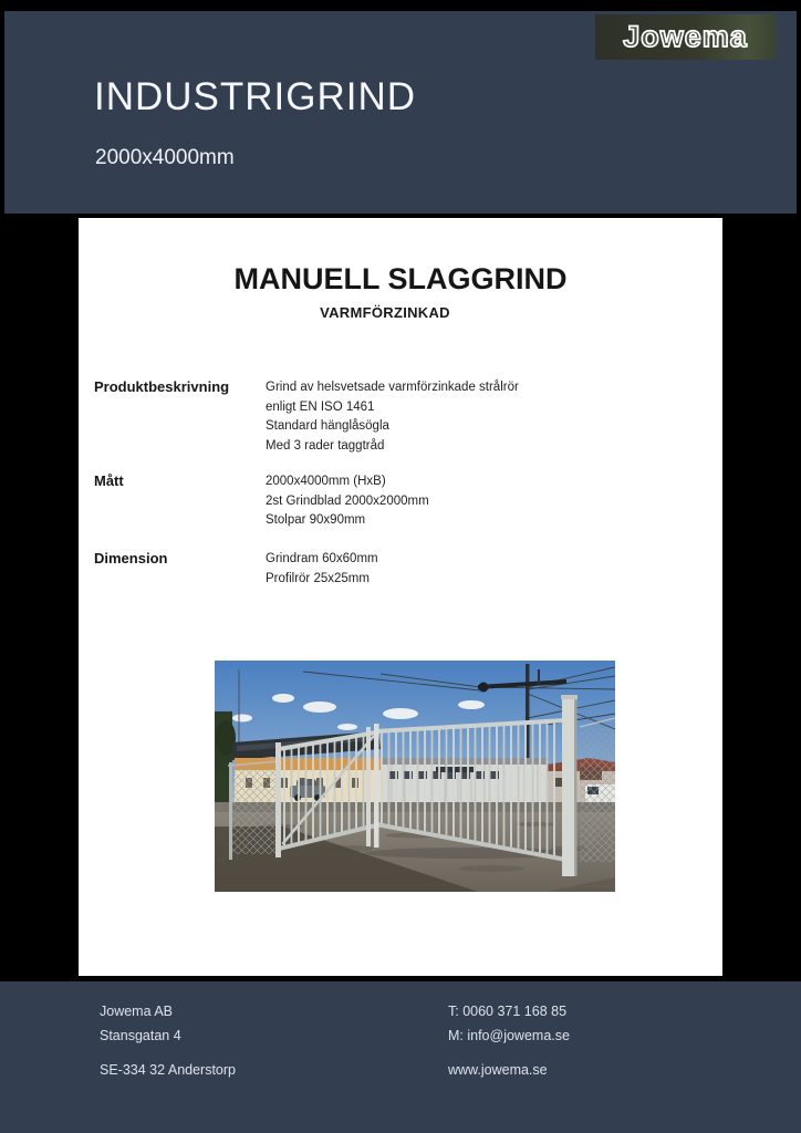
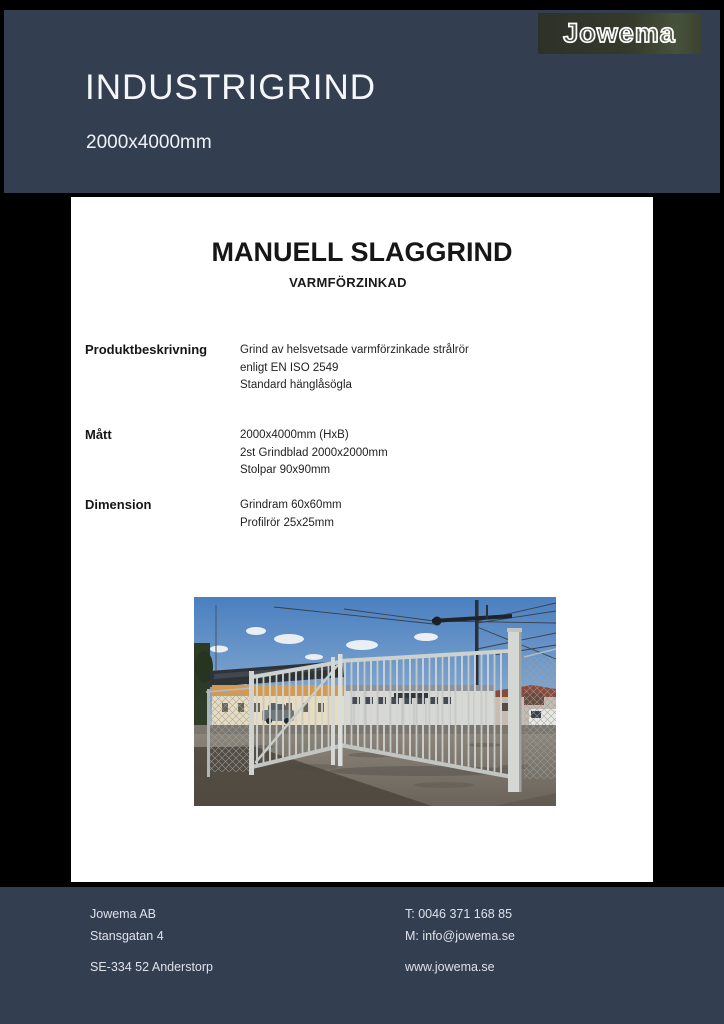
  Jowema
  INDUSTRIGRIND
  2000x4000mm
  MANUELL SLAGGRIND
  VARMFÖRZINKAD
  Produktbeskrivning
  Grind av helsvetsade varmförzinkade strålrör
- enligt EN ISO 1461
+ enligt EN ISO 2549
  Standard hänglåsögla
- Med 3 rader taggtråd
  Mått
  2000x4000mm (HxB)
  2st Grindblad 2000x2000mm
  Stolpar 90x90mm
  Dimension
  Grindram 60x60mm
  Profilrör 25x25mm
  Jowema AB
  Stansgatan 4
- SE-334 32 Anderstorp
+ SE-334 52 Anderstorp
- T: 0060 371 168 85
+ T: 0046 371 168 85
  M: info@jowema.se
  www.jowema.se
